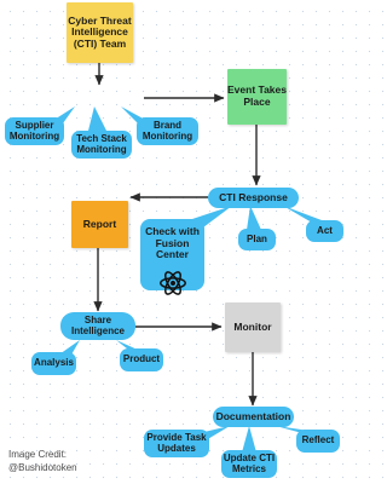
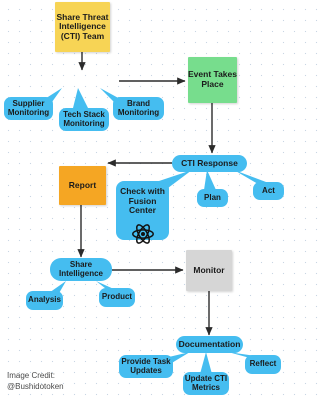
- Cyber Threat Intelligence (CTI) Team
+ Share Threat Intelligence (CTI) Team
  Supplier Monitoring
  Tech Stack Monitoring
  Brand Monitoring
  Event Takes Place
  CTI Response
  Plan
  Act
  Report
  Check with Fusion Center
  Share Intelligence
  Analysis
  Product
  Monitor
  Documentation
  Provide Task Updates
  Update CTI Metrics
  Reflect
  Image Credit:
  @Bushidotoken
